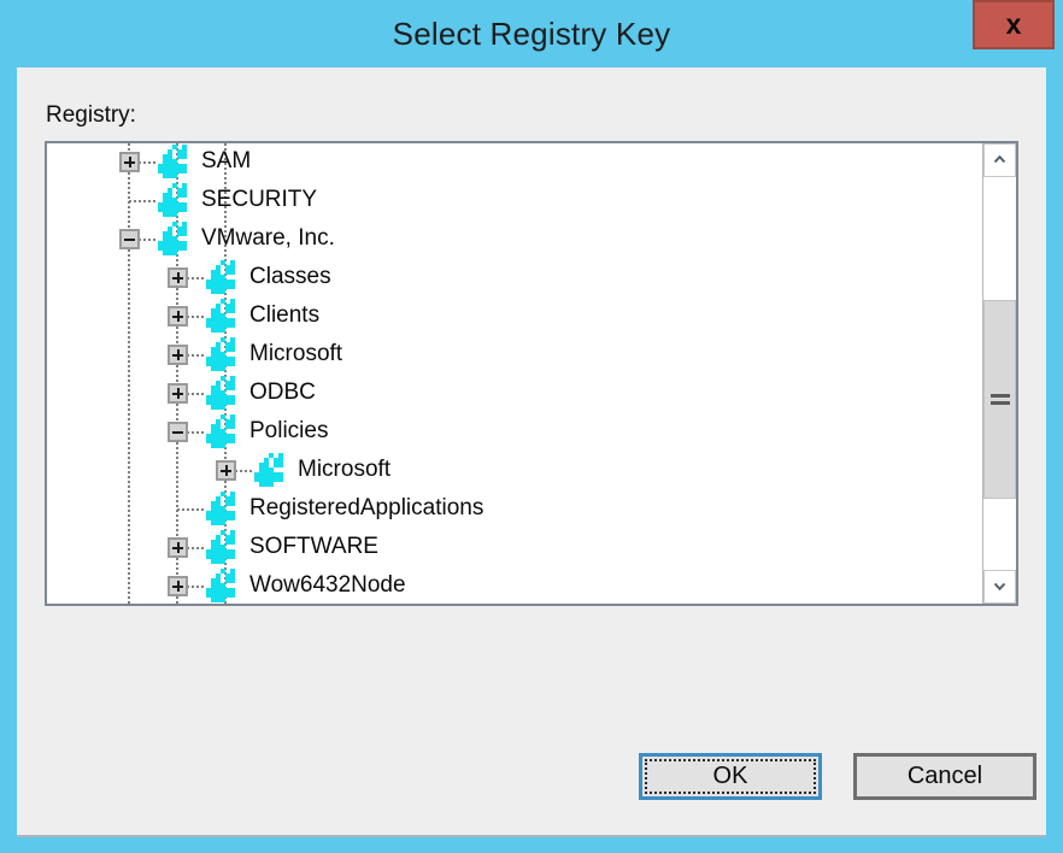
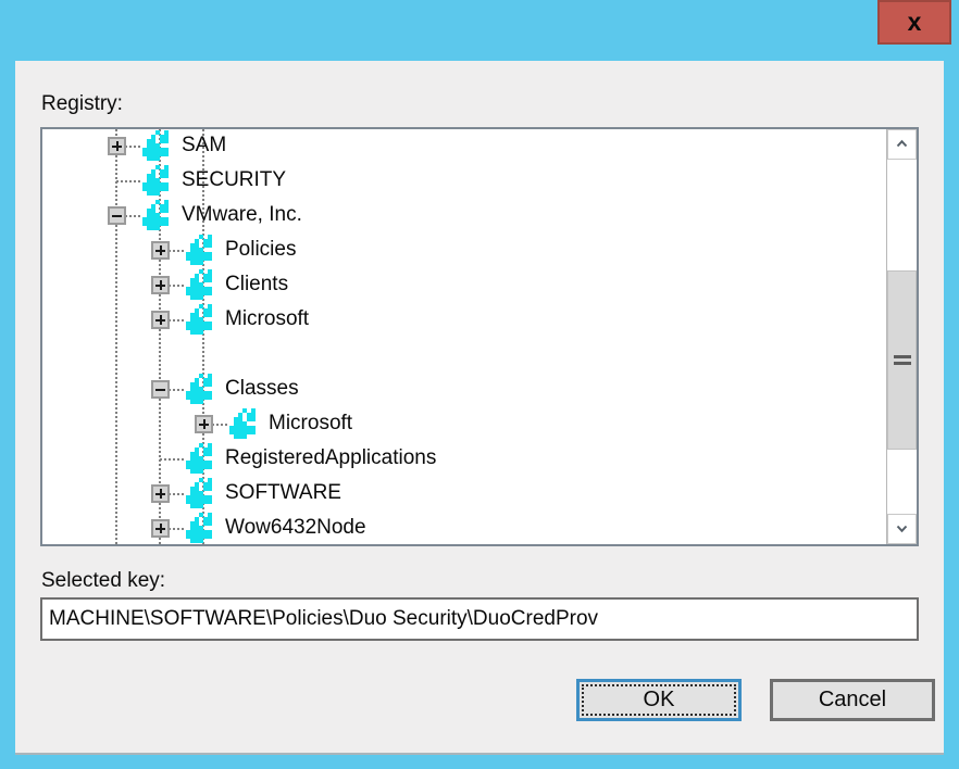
- Select Registry Key
  x
  Registry:
  SAM
  SECURITY
  VMware, Inc.
- Classes
+ Policies
  Clients
  Microsoft
- ODBC
- Policies
+ Classes
  Microsoft
  RegisteredApplications
  SOFTWARE
  Wow6432Node
+ Selected key:
+ MACHINE\SOFTWARE\Policies\Duo Security\DuoCredProv
  OK
  Cancel
